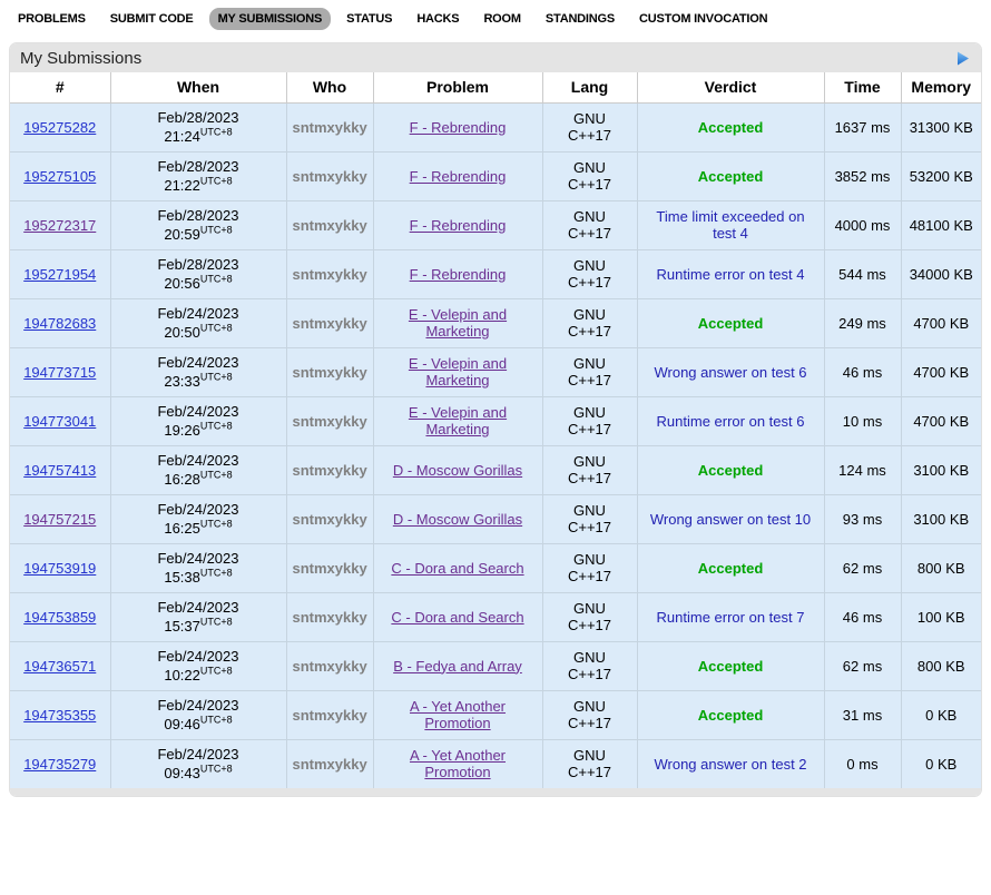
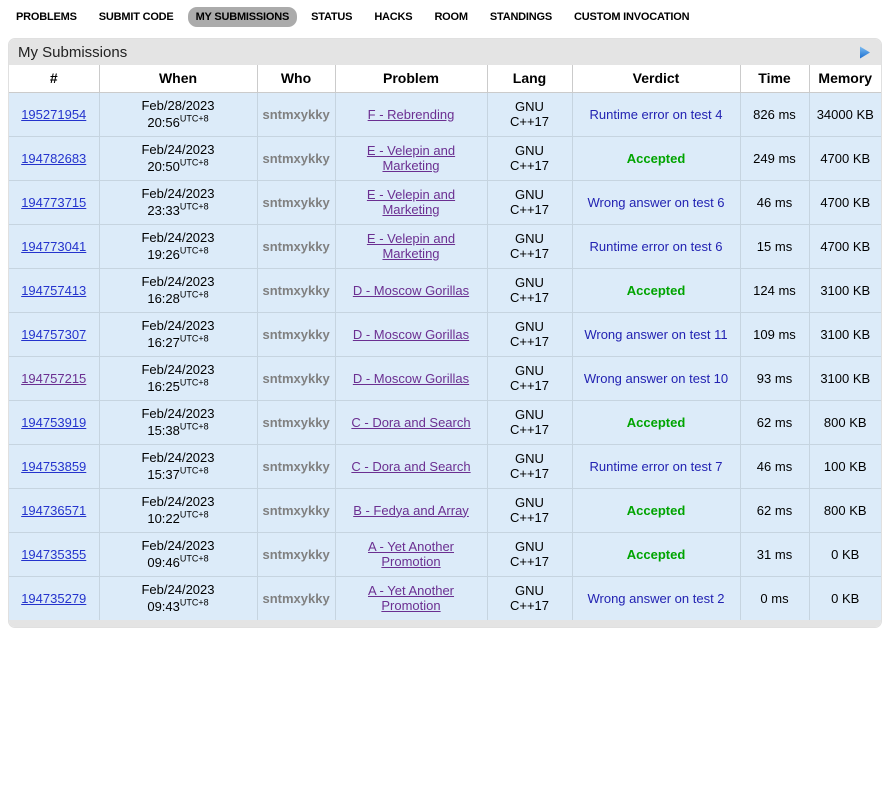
  PROBLEMS SUBMIT CODE MY SUBMISSIONS STATUS HACKS ROOM STANDINGS CUSTOM INVOCATION
  My Submissions
  #	When	Who	Problem	Lang	Verdict	Time	Memory
- 195275282	Feb/28/2023 21:24UTC+8	sntmxykky	F - Rebrending	GNUC++17	Accepted	1637 ms	31300 KB
- 195275105	Feb/28/2023 21:22UTC+8	sntmxykky	F - Rebrending	GNUC++17	Accepted	3852 ms	53200 KB
- 195272317	Feb/28/2023 20:59UTC+8	sntmxykky	F - Rebrending	GNUC++17	Time limit exceeded on test 4	4000 ms	48100 KB
- 195271954	Feb/28/2023 20:56UTC+8	sntmxykky	F - Rebrending	GNUC++17	Runtime error on test 4	544 ms	34000 KB
+ 195271954	Feb/28/2023 20:56UTC+8	sntmxykky	F - Rebrending	GNUC++17	Runtime error on test 4	826 ms	34000 KB
  194782683	Feb/24/2023 20:50UTC+8	sntmxykky	E - Velepin and Marketing	GNUC++17	Accepted	249 ms	4700 KB
  194773715	Feb/24/2023 23:33UTC+8	sntmxykky	E - Velepin and Marketing	GNUC++17	Wrong answer on test 6	46 ms	4700 KB
- 194773041	Feb/24/2023 19:26UTC+8	sntmxykky	E - Velepin and Marketing	GNUC++17	Runtime error on test 6	10 ms	4700 KB
+ 194773041	Feb/24/2023 19:26UTC+8	sntmxykky	E - Velepin and Marketing	GNUC++17	Runtime error on test 6	15 ms	4700 KB
  194757413	Feb/24/2023 16:28UTC+8	sntmxykky	D - Moscow Gorillas	GNUC++17	Accepted	124 ms	3100 KB
+ 194757307	Feb/24/2023 16:27UTC+8	sntmxykky	D - Moscow Gorillas	GNUC++17	Wrong answer on test 11	109 ms	3100 KB
  194757215	Feb/24/2023 16:25UTC+8	sntmxykky	D - Moscow Gorillas	GNUC++17	Wrong answer on test 10	93 ms	3100 KB
  194753919	Feb/24/2023 15:38UTC+8	sntmxykky	C - Dora and Search	GNUC++17	Accepted	62 ms	800 KB
  194753859	Feb/24/2023 15:37UTC+8	sntmxykky	C - Dora and Search	GNUC++17	Runtime error on test 7	46 ms	100 KB
  194736571	Feb/24/2023 10:22UTC+8	sntmxykky	B - Fedya and Array	GNUC++17	Accepted	62 ms	800 KB
  194735355	Feb/24/2023 09:46UTC+8	sntmxykky	A - Yet Another Promotion	GNUC++17	Accepted	31 ms	0 KB
  194735279	Feb/24/2023 09:43UTC+8	sntmxykky	A - Yet Another Promotion	GNUC++17	Wrong answer on test 2	0 ms	0 KB
